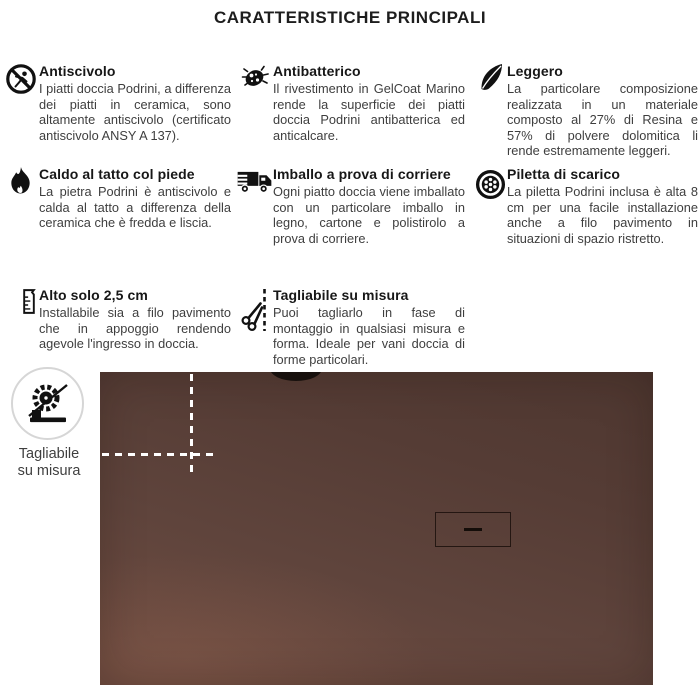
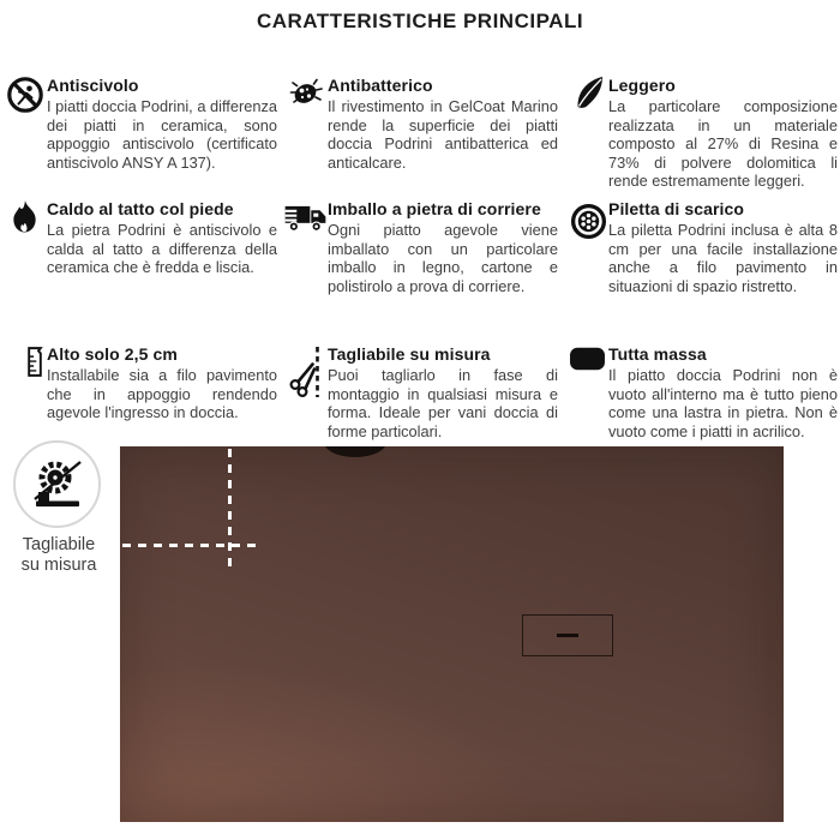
  CARATTERISTICHE PRINCIPALI
  Antiscivolo
- I piatti doccia Podrini, a differenza dei piatti in ceramica, sono altamente antiscivolo (certificato antiscivolo ANSY A 137).
+ I piatti doccia Podrini, a differenza dei piatti in ceramica, sono appoggio antiscivolo (certificato antiscivolo ANSY A 137).
  Antibatterico
  Il rivestimento in GelCoat Marino rende la superficie dei piatti doccia Podrini antibatterica ed anticalcare.
  Leggero
- La particolare composizione realizzata in un materiale composto al 27% di Resina e 57% di polvere dolomitica li rende estremamente leggeri.
+ La particolare composizione realizzata in un materiale composto al 27% di Resina e 73% di polvere dolomitica li rende estremamente leggeri.
  Caldo al tatto col piede
  La pietra Podrini è antiscivolo e calda al tatto a differenza della ceramica che è fredda e liscia.
- Imballo a prova di corriere
+ Imballo a pietra di corriere
- Ogni piatto doccia viene imballato con un particolare imballo in legno, cartone e polistirolo a prova di corriere.
+ Ogni piatto agevole viene imballato con un particolare imballo in legno, cartone e polistirolo a prova di corriere.
  Piletta di scarico
  La piletta Podrini inclusa è alta 8 cm per una facile installazione anche a filo pavimento in situazioni di spazio ristretto.
  Alto solo 2,5 cm
  Installabile sia a filo pavimento che in appoggio rendendo agevole l'ingresso in doccia.
  Tagliabile su misura
  Puoi tagliarlo in fase di montaggio in qualsiasi misura e forma. Ideale per vani doccia di forme particolari.
+ Tutta massa
+ Il piatto doccia Podrini non è vuoto all'interno ma è tutto pieno come una lastra in pietra. Non è vuoto come i piatti in acrilico.
  Tagliabile
  su misura
